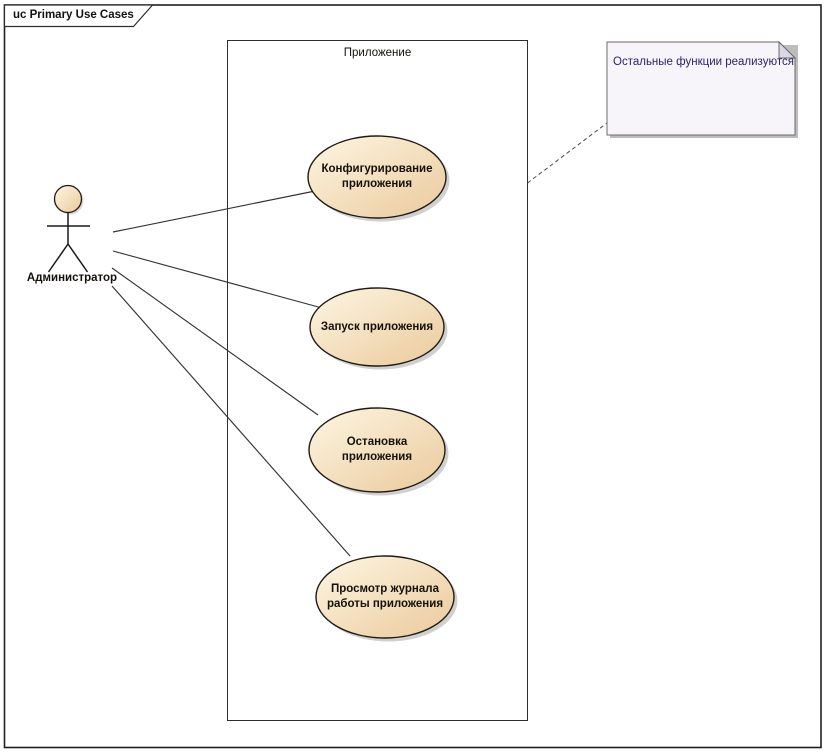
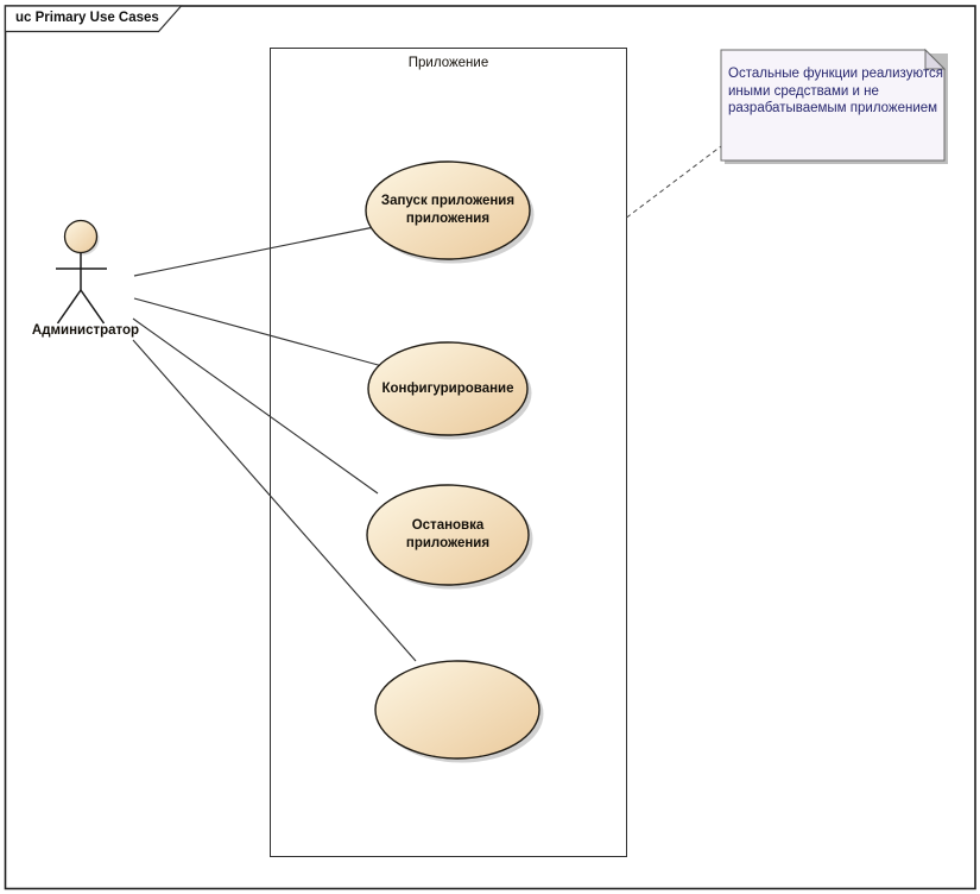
  uc Primary Use Cases
  Приложение
- Конфигурирование
+ Запуск приложения
  приложения
- Запуск приложения
+ Конфигурирование
  Остановка
  приложения
- Просмотр журнала
- работы приложения
  Администратор
  Остальные функции реализуются
+ иными средствами и не
+ разрабатываемым приложением
